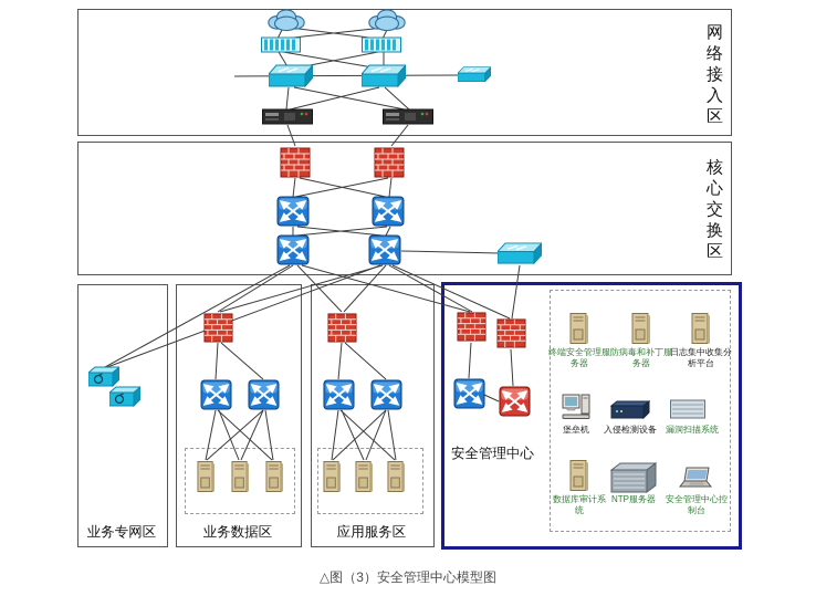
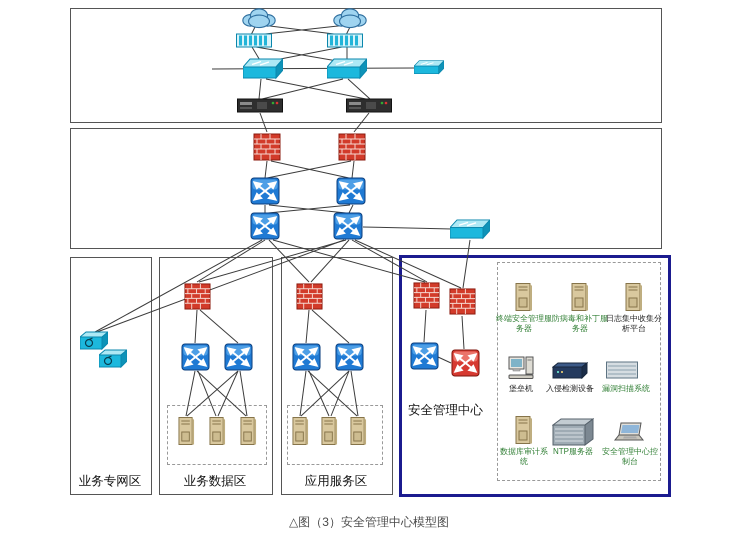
  终端安全管理服务器
  防病毒和补丁服务器
  日志集中收集分析平台
  堡垒机
  入侵检测设备
  漏洞扫描系统
  数据库审计系统
  NTP服务器
  安全管理中心控制台
- 网络接入区
- 核心交换区
  业务专网区
  业务数据区
  应用服务区
  安全管理中心
  △图（3）安全管理中心模型图
